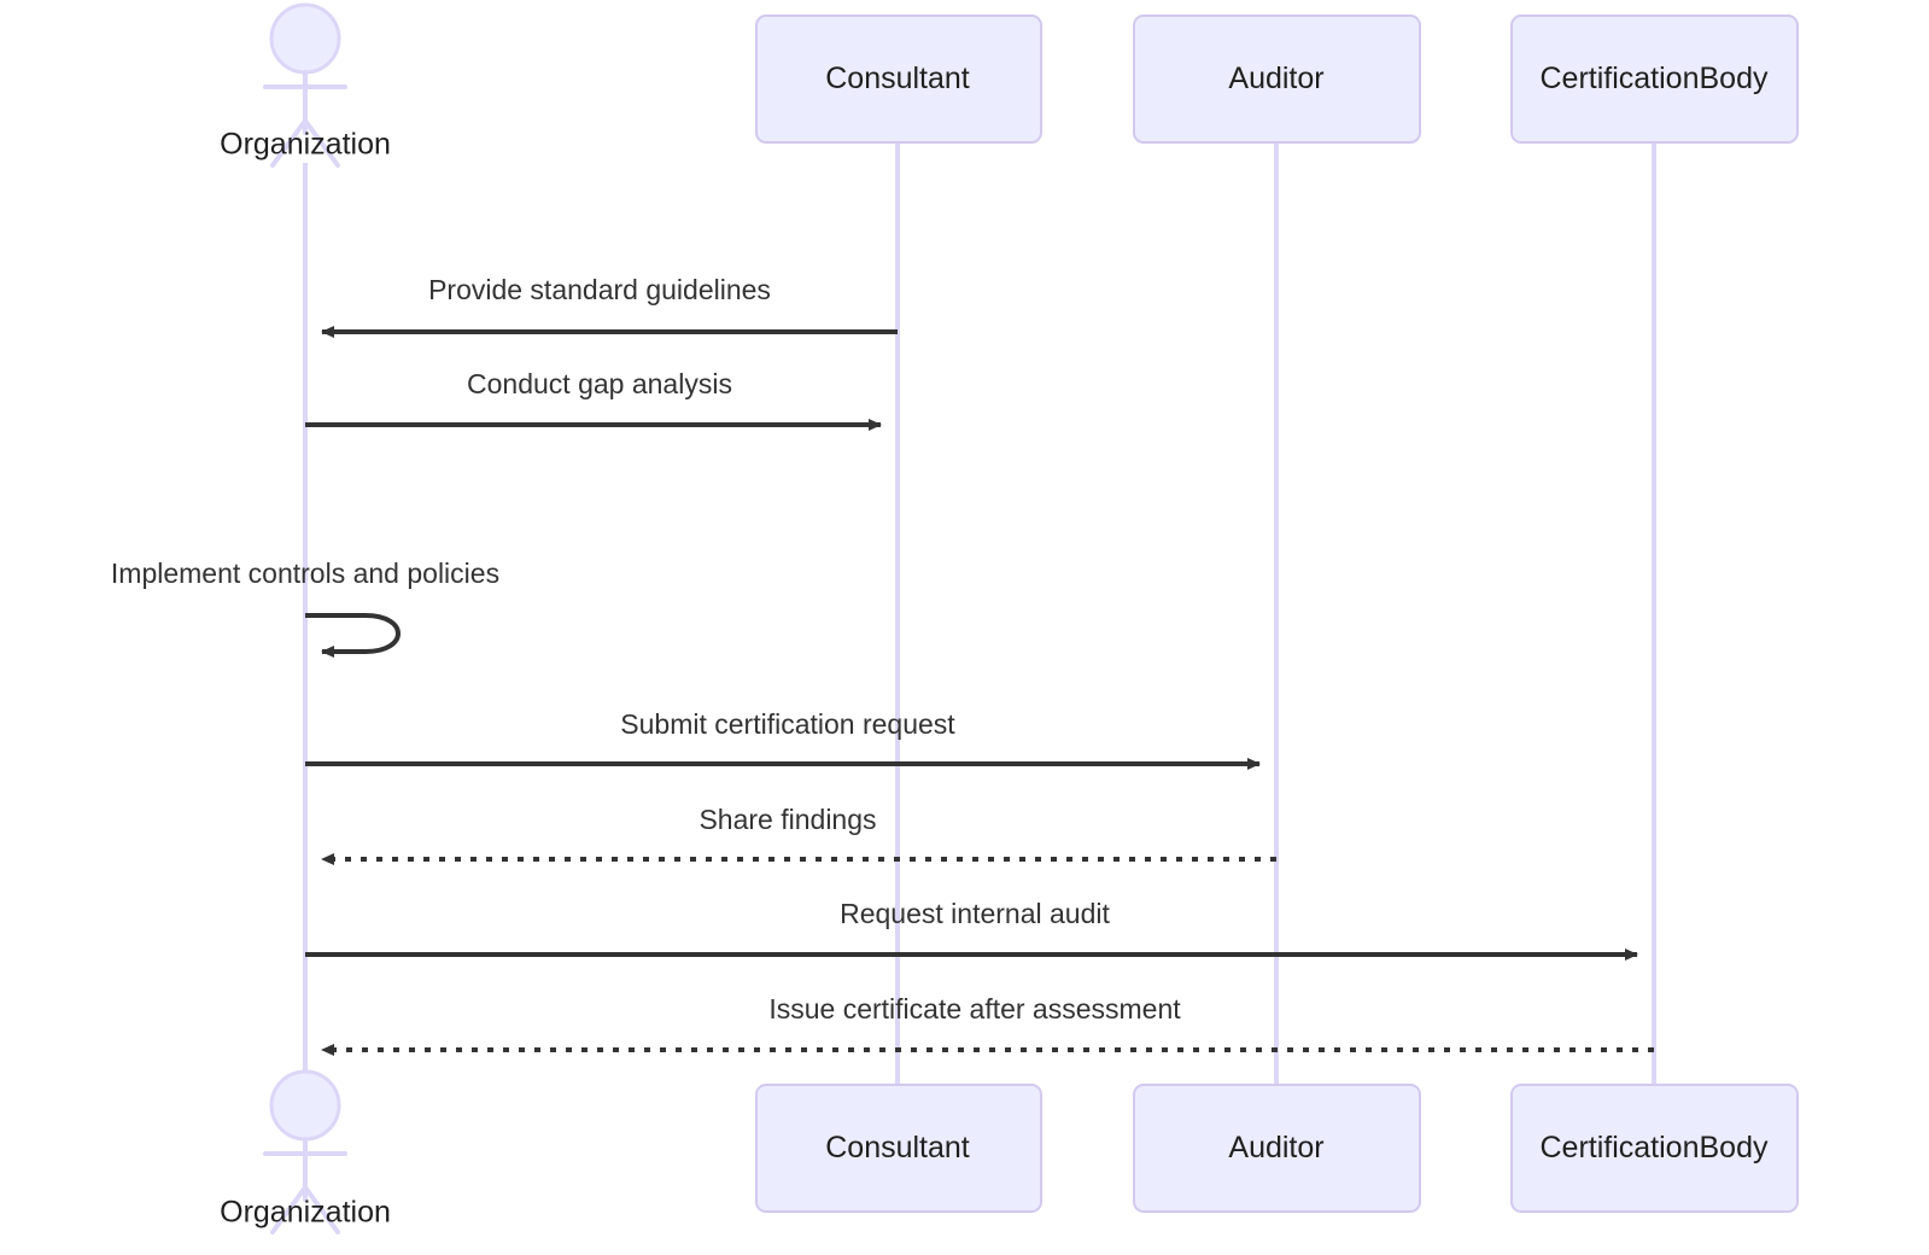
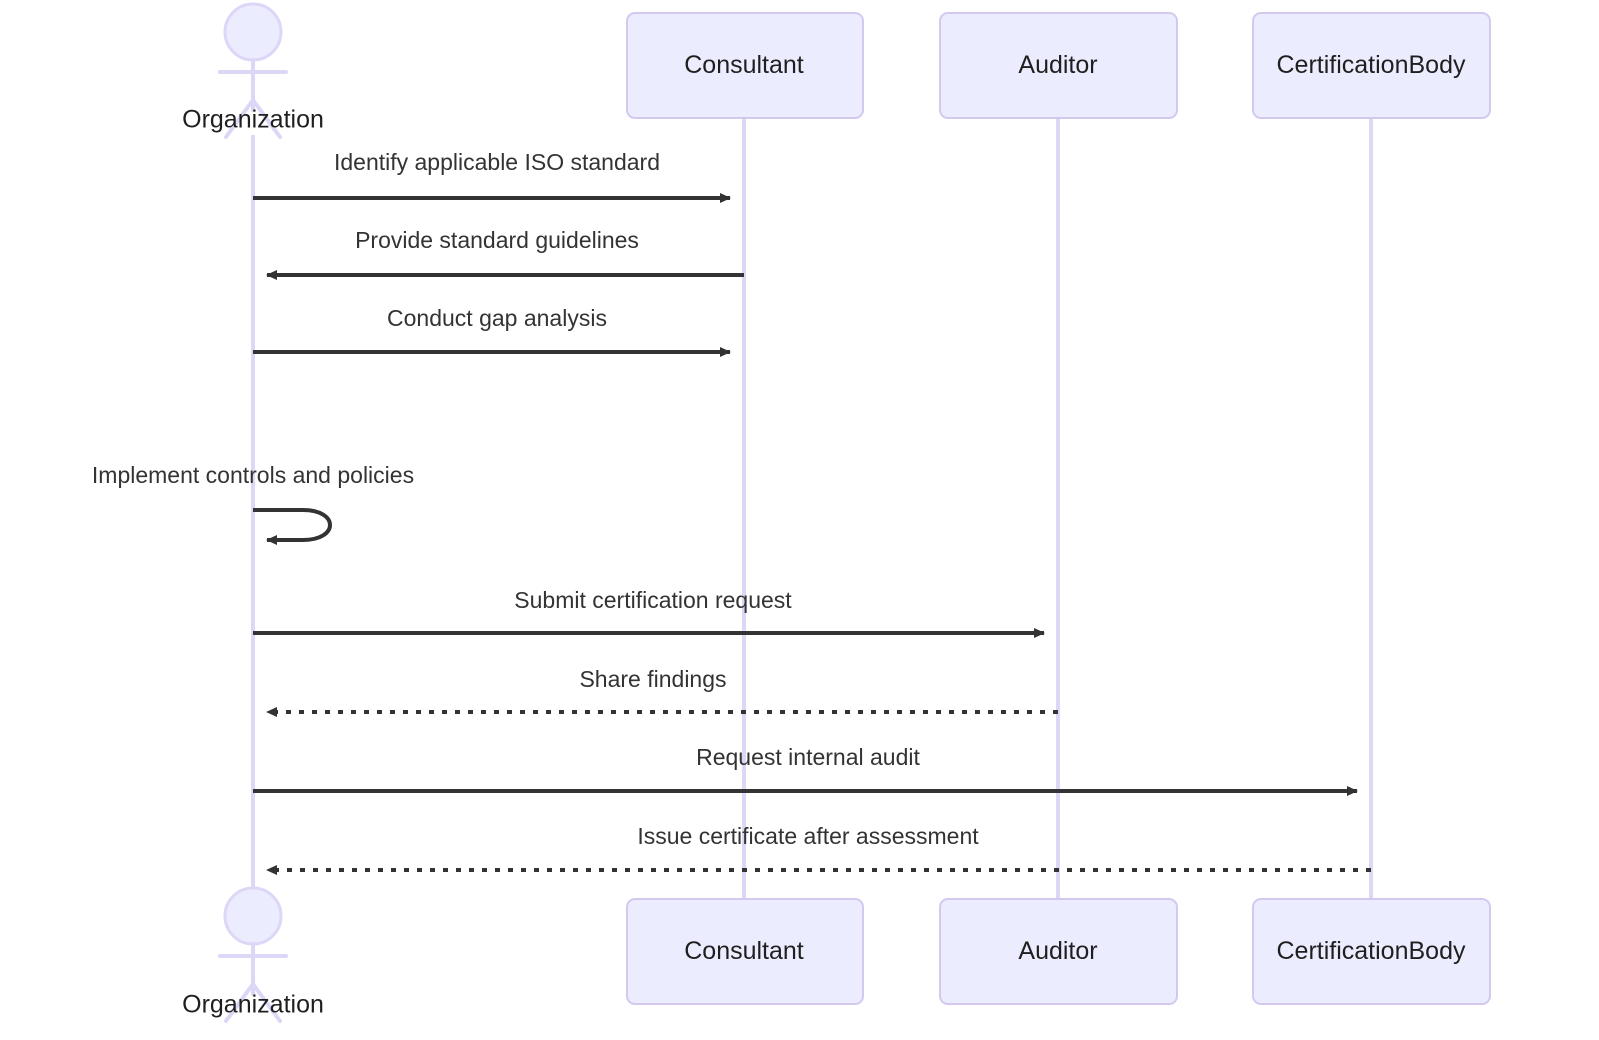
  Organization
  Organization
  Consultant
  Consultant
  Auditor
  Auditor
  CertificationBody
  CertificationBody
+ Identify applicable ISO standard
  Provide standard guidelines
  Conduct gap analysis
  Implement controls and policies
  Submit certification request
  Share findings
  Request internal audit
  Issue certificate after assessment
